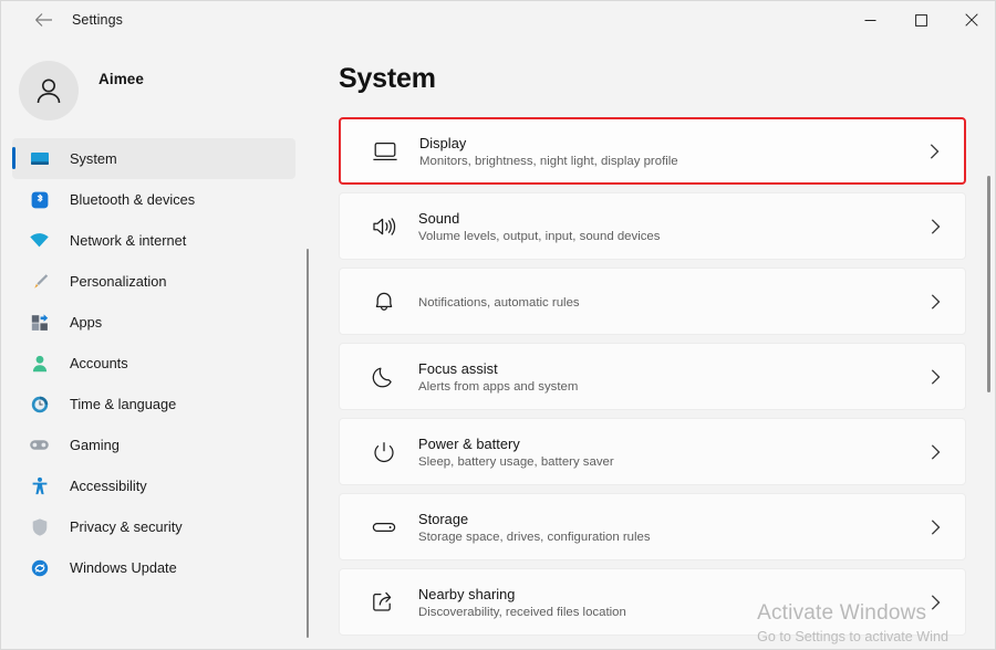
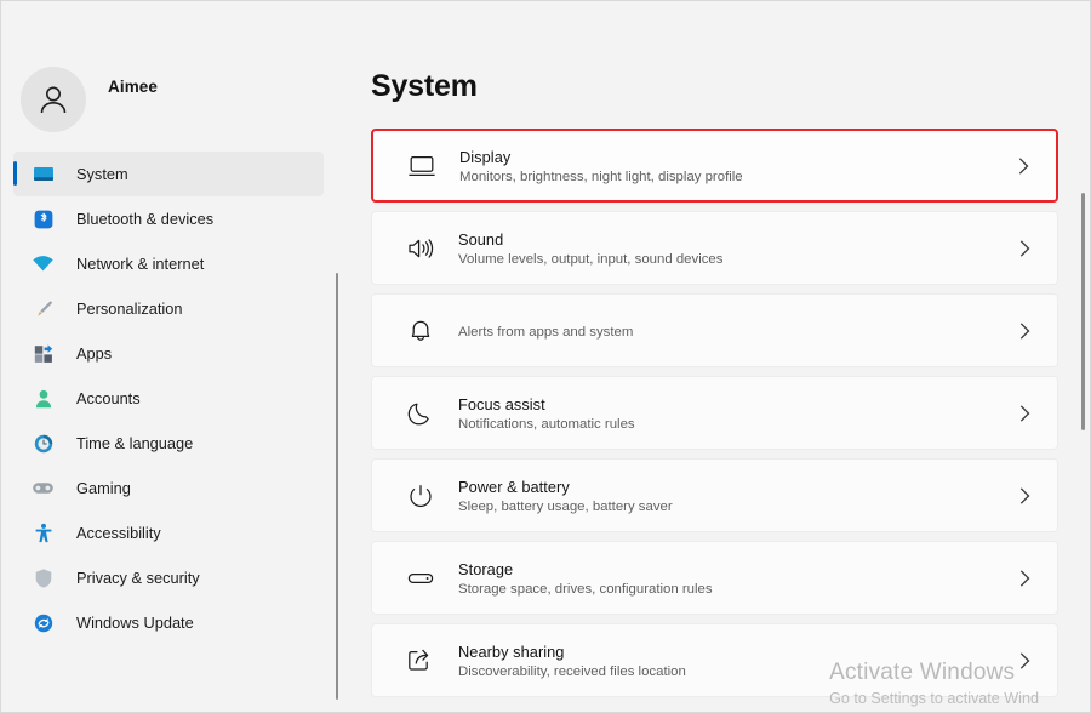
- Settings
  Aimee
  System
  Bluetooth & devices
  Network & internet
  Personalization
  Apps
  Accounts
  Time & language
  Gaming
  Accessibility
  Privacy & security
  Windows Update
  System
  Display
  Monitors, brightness, night light, display profile
  Sound
  Volume levels, output, input, sound devices
- Notifications, automatic rules
+ Alerts from apps and system
  Focus assist
- Alerts from apps and system
+ Notifications, automatic rules
  Power & battery
  Sleep, battery usage, battery saver
  Storage
  Storage space, drives, configuration rules
  Nearby sharing
  Discoverability, received files location
  Activate Windows
  Go to Settings to activate Wind
